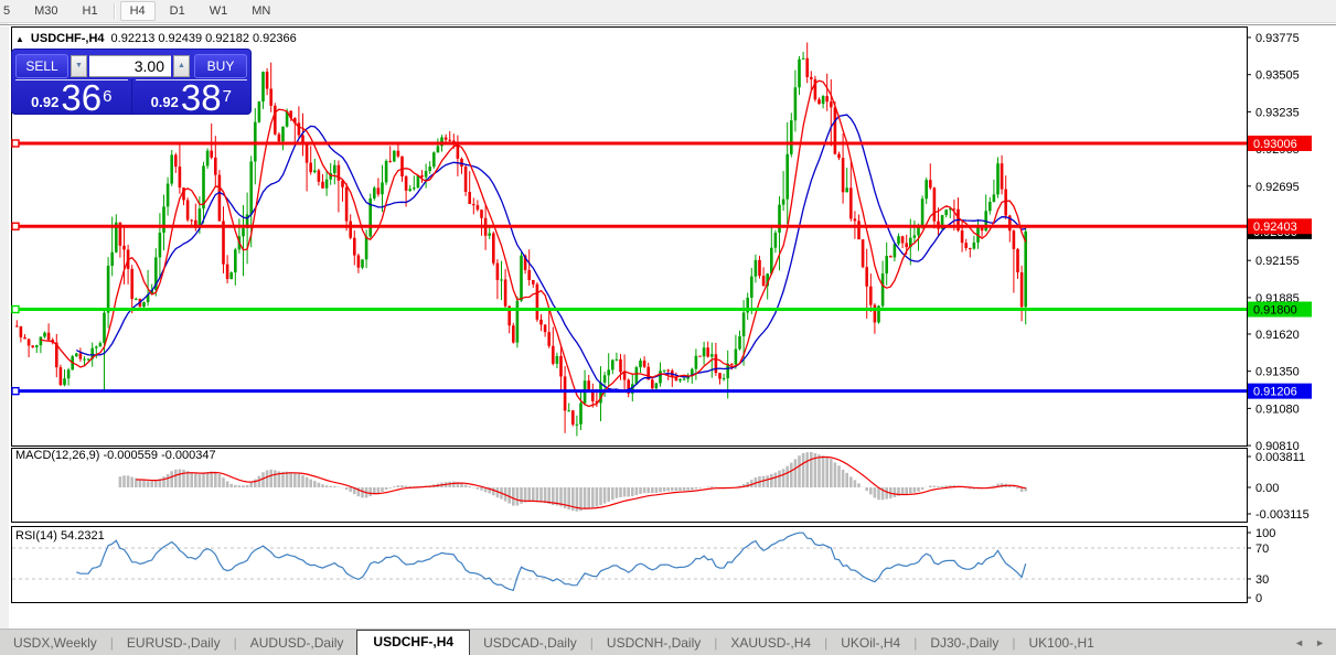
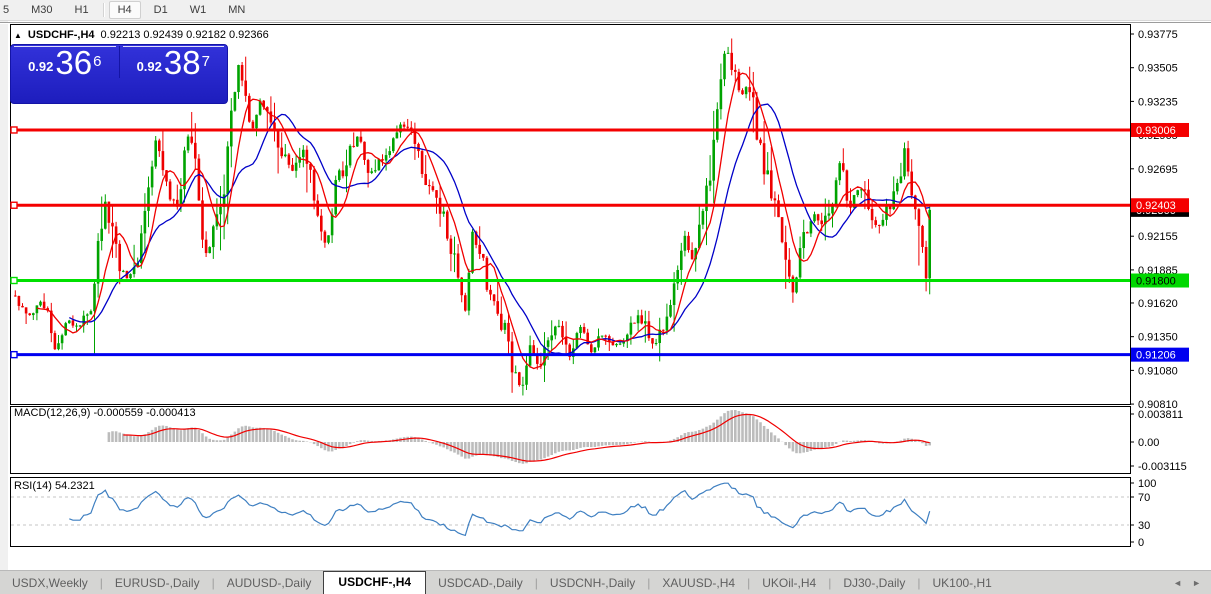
  5
  M30
  H1
  H4
  D1
  W1
  MN
  0.93775
  0.93505
  0.93235
  0.92695
  0.92155
  0.91885
  0.91620
  0.91350
  0.91080
  0.90810
  0.93006
  0.92403
  0.91800
  0.91206
  0.003811
  0.00
  -0.003115
- MACD(12,26,9) -0.000559 -0.000347
+ MACD(12,26,9) -0.000559 -0.000413
  100
  70
  30
  0
  RSI(14) 54.2321
  ▲
  USDCHF-,H4
  0.92213 0.92439 0.92182 0.92366
- SELL
- 3.00
- BUY
  0.92
  36
  6
  0.92
  38
  7
  USDX,Weekly
  |
  EURUSD-,Daily
  |
  AUDUSD-,Daily
  USDCHF-,H4
  USDCAD-,Daily
  |
  USDCNH-,Daily
  |
  XAUUSD-,H4
  |
  UKOil-,H4
  |
  DJ30-,Daily
  |
  UK100-,H1
  ◄
  ►
